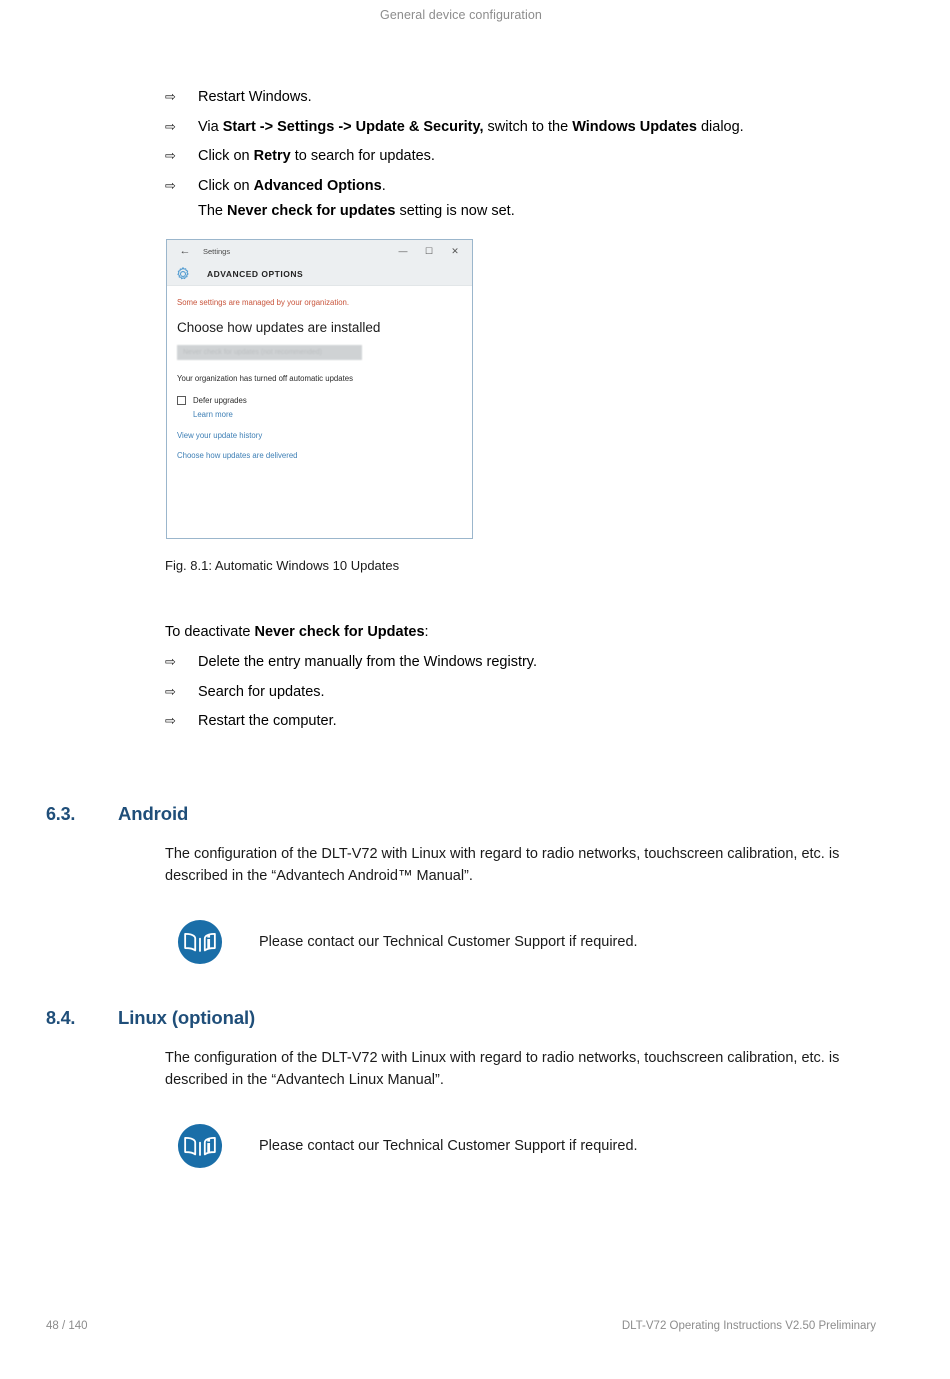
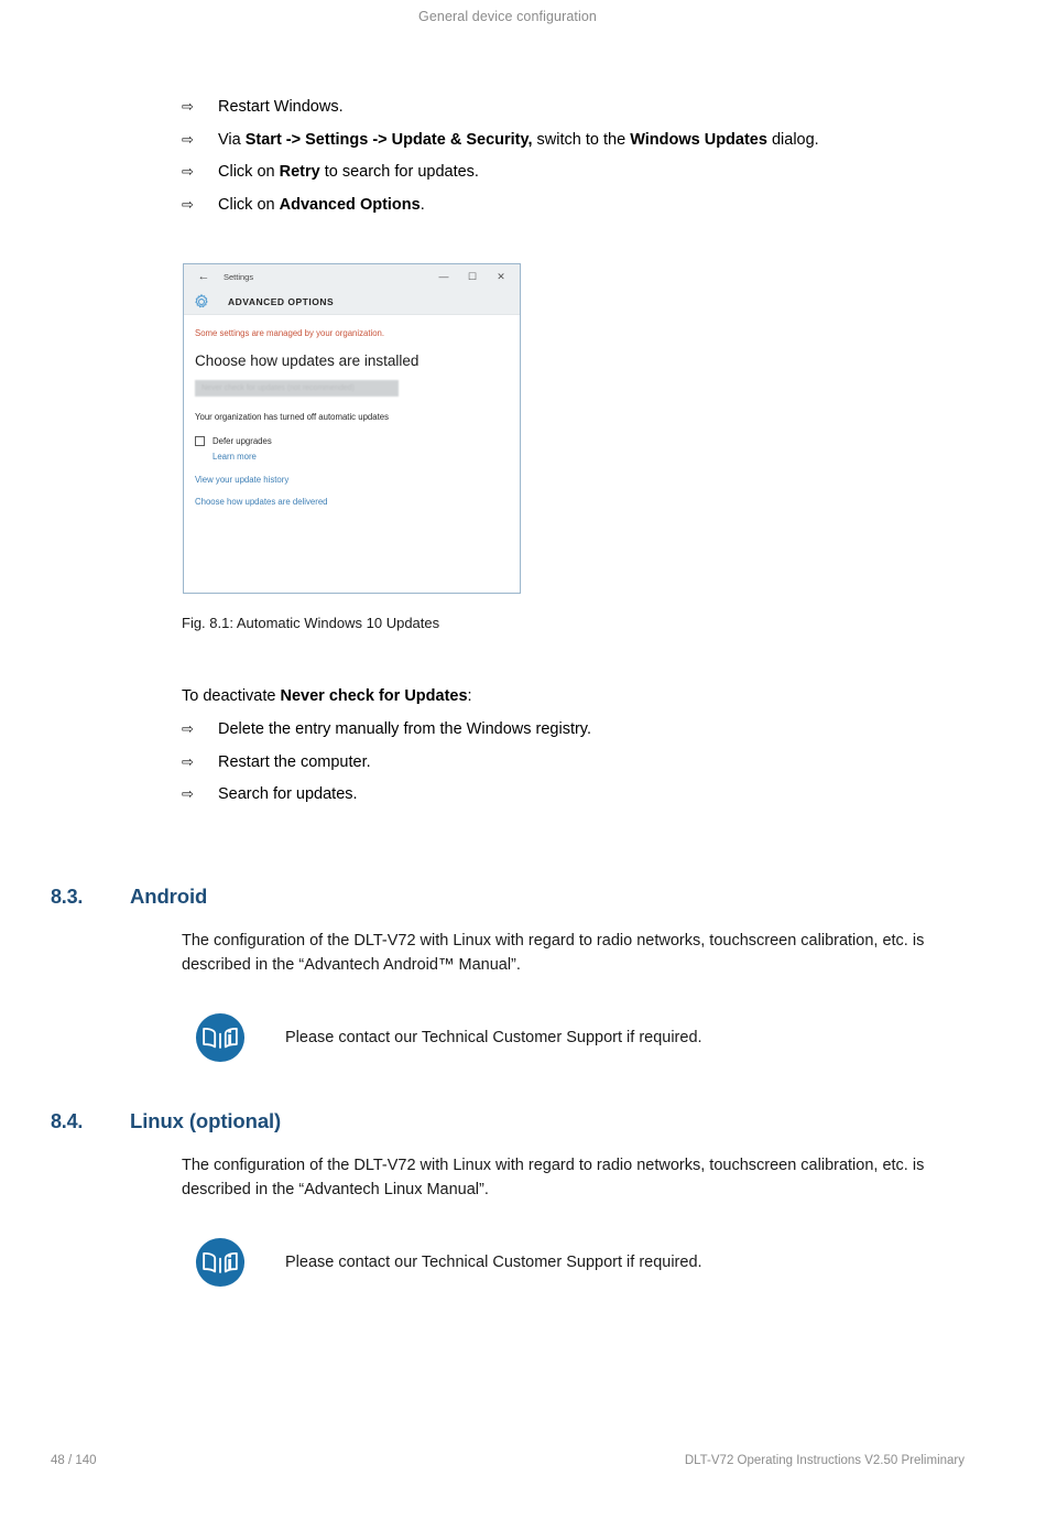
  General device configuration
  ⇨
  Restart Windows.
  ⇨
  Via Start -> Settings -> Update & Security, switch to the Windows Updates dialog.
  ⇨
  Click on Retry to search for updates.
  ⇨
  Click on Advanced Options.
- The Never check for updates setting is now set.
  ←
  Settings
  —
  ☐
  ✕
  ADVANCED OPTIONS
  Some settings are managed by your organization.
  Choose how updates are installed
  Your organization has turned off automatic updates
  Defer upgrades
  Learn more
  View your update history
  Choose how updates are delivered
  Fig. 8.1: Automatic Windows 10 Updates
  To deactivate Never check for Updates:
  ⇨
  Delete the entry manually from the Windows registry.
  ⇨
- Search for updates.
+ Restart the computer.
  ⇨
- Restart the computer.
+ Search for updates.
- 6.3.
+ 8.3.
  Android
  The configuration of the DLT-V72 with Linux with regard to radio networks, touchscreen calibration, etc. is described in the “Advantech Android™ Manual”.
  Please contact our Technical Customer Support if required.
  8.4.
  Linux (optional)
  The configuration of the DLT-V72 with Linux with regard to radio networks, touchscreen calibration, etc. is described in the “Advantech Linux Manual”.
  Please contact our Technical Customer Support if required.
  48 / 140
  DLT-V72 Operating Instructions V2.50 Preliminary
